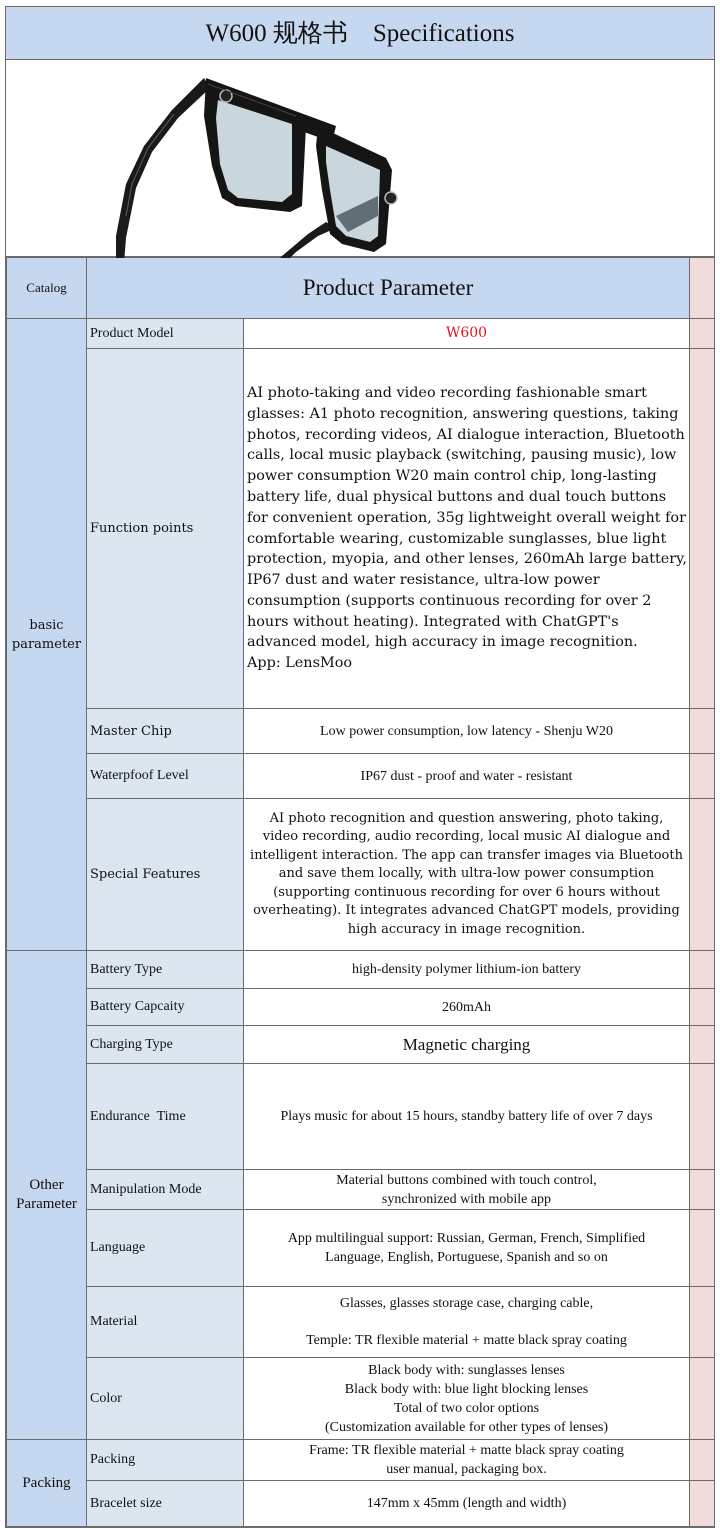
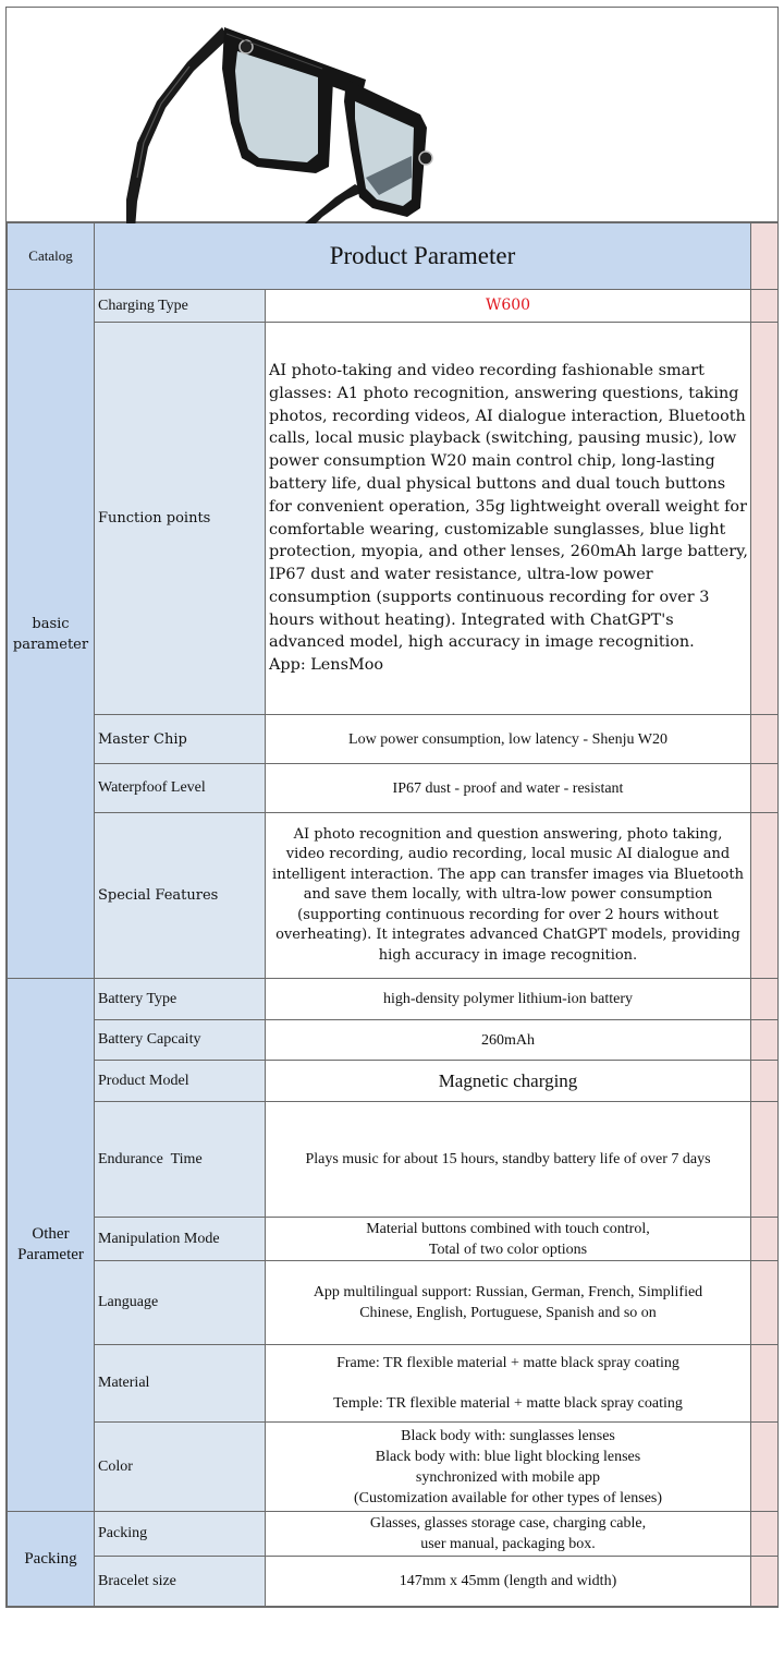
- W600 规格书 Specifications
  Catalog	Product Parameter
- basic parameter	Product Model	W600
+ basic parameter	Charging Type	W600
- Function points	AI photo-taking and video recording fashionable smart glasses: A1 photo recognition, answering questions, taking photos, recording videos, AI dialogue interaction, Bluetooth calls, local music playback (switching, pausing music), low power consumption W20 main control chip, long-lasting battery life, dual physical buttons and dual touch buttons for convenient operation, 35g lightweight overall weight for comfortable wearing, customizable sunglasses, blue light protection, myopia, and other lenses, 260mAh large battery, IP67 dust and water resistance, ultra-low power consumption (supports continuous recording for over 2 hours without heating). Integrated with ChatGPT's advanced model, high accuracy in image recognition. App: LensMoo
+ Function points	AI photo-taking and video recording fashionable smart glasses: A1 photo recognition, answering questions, taking photos, recording videos, AI dialogue interaction, Bluetooth calls, local music playback (switching, pausing music), low power consumption W20 main control chip, long-lasting battery life, dual physical buttons and dual touch buttons for convenient operation, 35g lightweight overall weight for comfortable wearing, customizable sunglasses, blue light protection, myopia, and other lenses, 260mAh large battery, IP67 dust and water resistance, ultra-low power consumption (supports continuous recording for over 3 hours without heating). Integrated with ChatGPT's advanced model, high accuracy in image recognition. App: LensMoo
  Master Chip	Low power consumption, low latency - Shenju W20
  Waterpfoof Level	IP67 dust - proof and water - resistant
- Special Features	AI photo recognition and question answering, photo taking, video recording, audio recording, local music AI dialogue and intelligent interaction. The app can transfer images via Bluetooth and save them locally, with ultra-low power consumption (supporting continuous recording for over 6 hours without overheating). It integrates advanced ChatGPT models, providing high accuracy in image recognition.
+ Special Features	AI photo recognition and question answering, photo taking, video recording, audio recording, local music AI dialogue and intelligent interaction. The app can transfer images via Bluetooth and save them locally, with ultra-low power consumption (supporting continuous recording for over 2 hours without overheating). It integrates advanced ChatGPT models, providing high accuracy in image recognition.
  Other Parameter	Battery Type	high-density polymer lithium-ion battery
  Battery Capcaity	260mAh
- Charging Type	Magnetic charging
+ Product Model	Magnetic charging
  Endurance Time	Plays music for about 15 hours, standby battery life of over 7 days
- Manipulation Mode	Material buttons combined with touch control, synchronized with mobile app
+ Manipulation Mode	Material buttons combined with touch control, Total of two color options
- Language	App multilingual support: Russian, German, French, Simplified Language, English, Portuguese, Spanish and so on
+ Language	App multilingual support: Russian, German, French, Simplified Chinese, English, Portuguese, Spanish and so on
- Material	Glasses, glasses storage case, charging cable, Temple: TR flexible material + matte black spray coating
+ Material	Frame: TR flexible material + matte black spray coating Temple: TR flexible material + matte black spray coating
- Color	Black body with: sunglasses lenses Black body with: blue light blocking lenses Total of two color options (Customization available for other types of lenses)
+ Color	Black body with: sunglasses lenses Black body with: blue light blocking lenses synchronized with mobile app (Customization available for other types of lenses)
- Packing	Packing	Frame: TR flexible material + matte black spray coating user manual, packaging box.
+ Packing	Packing	Glasses, glasses storage case, charging cable, user manual, packaging box.
  Bracelet size	147mm x 45mm (length and width)
